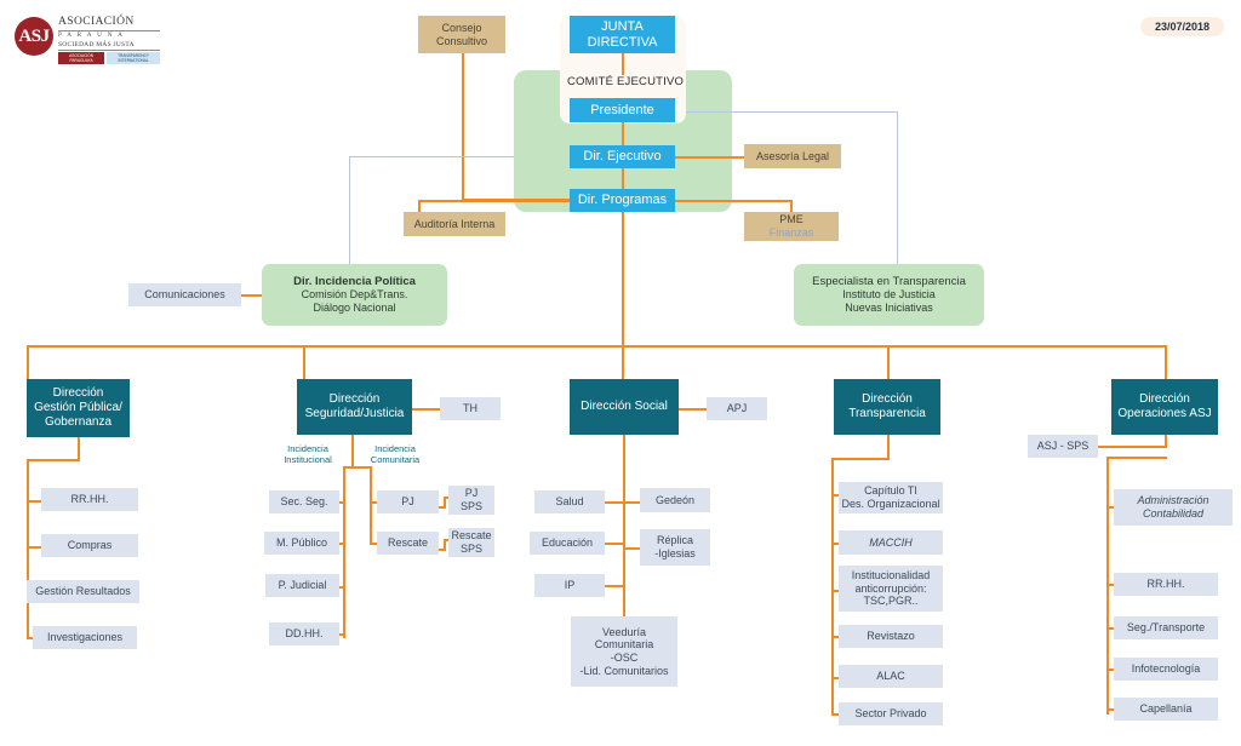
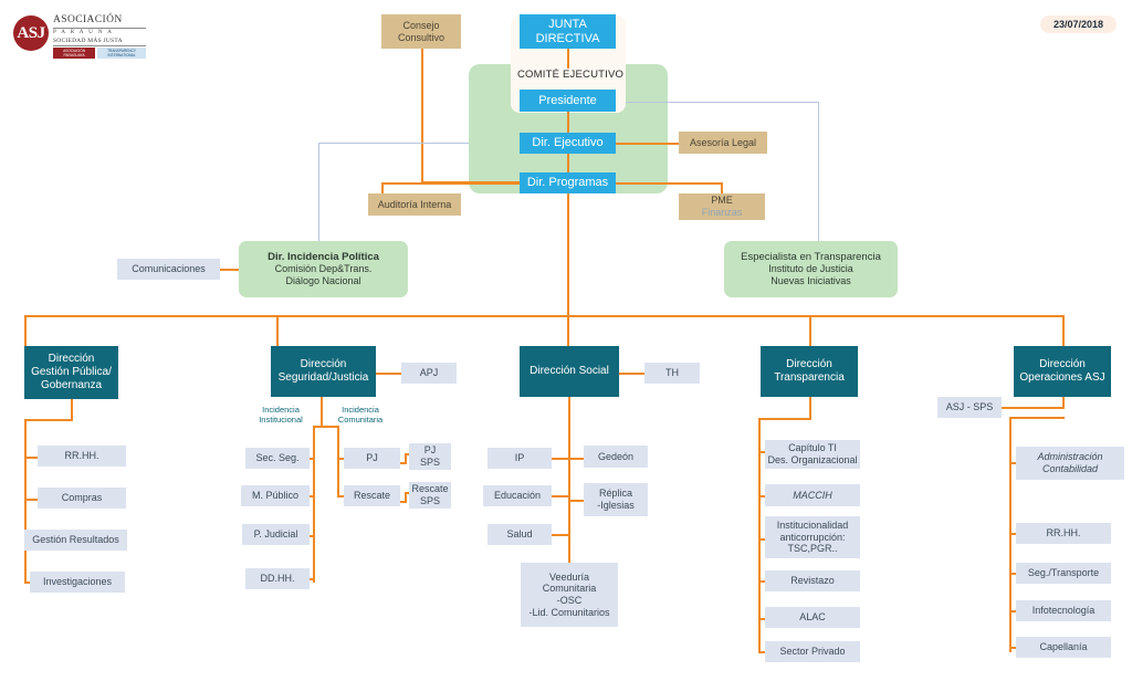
  ASJ
  ASOCIACIÓN
  23/07/2018
  Consejo
  Consultivo
  JUNTA
  DIRECTIVA
  COMITÉ EJECUTIVO
  Presidente
  Dir. Ejecutivo
  Asesoría Legal
  Dir. Programas
  Auditoría Interna
  PME
  Finanzas
  Comunicaciones
  Dir. Incidencia Política
  Comisión Dep&Trans.
  Diálogo Nacional
  Especialista en Transparencia
  Instituto de Justicia
  Nuevas Iniciativas
  Dirección
  Gestión Pública/
  Gobernanza
  RR.HH.
  Compras
  Gestión Resultados
  Investigaciones
  Dirección
  Seguridad/Justicia
- TH
+ APJ
  Incidencia
  Institucional
  Incidencia
  Comunitaria
  Sec. Seg.
  M. Público
  P. Judicial
  DD.HH.
  PJ
  Rescate
  PJ
  SPS
  Rescate
  SPS
  Dirección Social
- APJ
+ TH
- Salud
+ IP
  Educación
- IP
+ Salud
  Gedeón
  Réplica
  -Iglesias
  Veeduría
  Comunitaria
  -OSC
  -Lid. Comunitarios
  Dirección
  Transparencia
  Capítulo TI
  Des. Organizacional
  MACCIH
  Institucionalidad
  anticorrupción:
  TSC,PGR..
  Revistazo
  ALAC
  Sector Privado
  Dirección
  Operaciones ASJ
  ASJ - SPS
  Administración
  Contabilidad
  RR.HH.
  Seg./Transporte
  Infotecnología
  Capellanía
